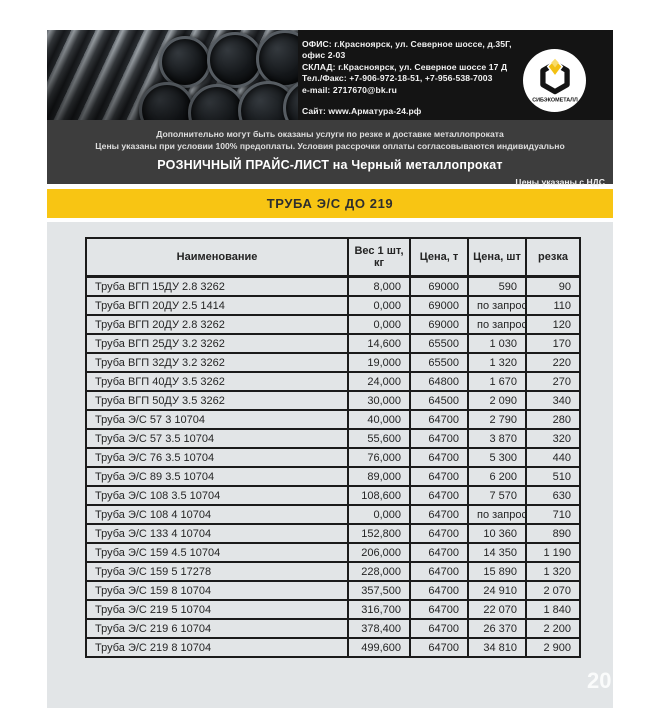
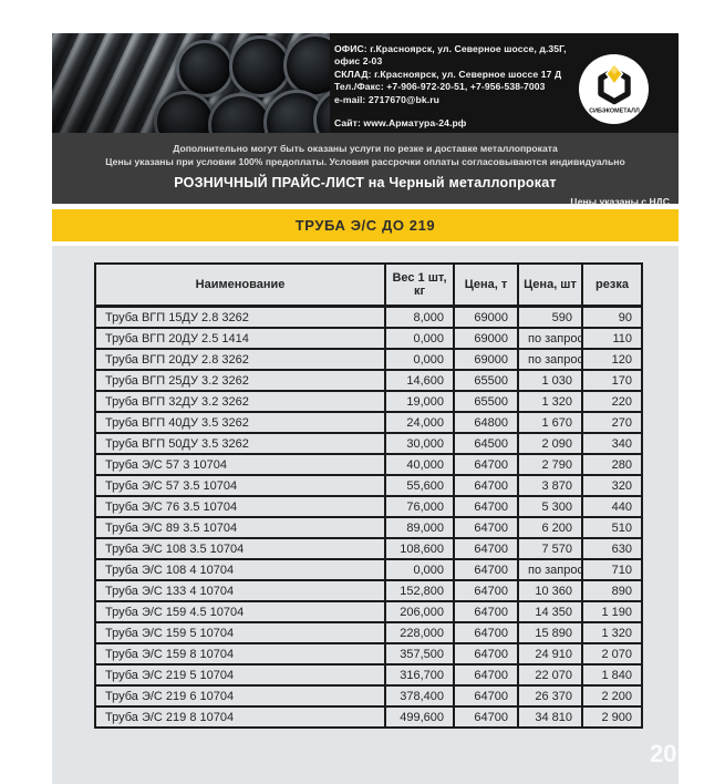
  ОФИС: г.Красноярск, ул. Северное шоссе, д.35Г, офис 2-03
  СКЛАД: г.Красноярск, ул. Северное шоссе 17 Д
- Тел./Факс: +7-906-972-18-51, +7-956-538-7003
+ Тел./Факс: +7-906-972-20-51, +7-956-538-7003
  e-mail: 2717670@bk.ru
  Сайт: www.Арматура-24.рф
  Дополнительно могут быть оказаны услуги по резке и доставке металлопроката
  Цены указаны при условии 100% предоплаты. Условия рассрочки оплаты согласовываются индивидуально
  РОЗНИЧНЫЙ ПРАЙС-ЛИСТ на Черный металлопрокат
  Цены указаны с НДС
  ТРУБА Э/С ДО 219
  Наименование	Вес 1 шт, кг	Цена, т	Цена, шт	резка
  Труба ВГП 15ДУ 2.8 3262	8,000	69000	590	90
  Труба ВГП 20ДУ 2.5 1414	0,000	69000	по запрос	110
  Труба ВГП 20ДУ 2.8 3262	0,000	69000	по запрос	120
  Труба ВГП 25ДУ 3.2 3262	14,600	65500	1 030	170
  Труба ВГП 32ДУ 3.2 3262	19,000	65500	1 320	220
  Труба ВГП 40ДУ 3.5 3262	24,000	64800	1 670	270
  Труба ВГП 50ДУ 3.5 3262	30,000	64500	2 090	340
  Труба Э/С 57 3 10704	40,000	64700	2 790	280
  Труба Э/С 57 3.5 10704	55,600	64700	3 870	320
  Труба Э/С 76 3.5 10704	76,000	64700	5 300	440
  Труба Э/С 89 3.5 10704	89,000	64700	6 200	510
  Труба Э/С 108 3.5 10704	108,600	64700	7 570	630
  Труба Э/С 108 4 10704	0,000	64700	по запрос	710
  Труба Э/С 133 4 10704	152,800	64700	10 360	890
  Труба Э/С 159 4.5 10704	206,000	64700	14 350	1 190
- Труба Э/С 159 5 17278	228,000	64700	15 890	1 320
+ Труба Э/С 159 5 10704	228,000	64700	15 890	1 320
  Труба Э/С 159 8 10704	357,500	64700	24 910	2 070
  Труба Э/С 219 5 10704	316,700	64700	22 070	1 840
  Труба Э/С 219 6 10704	378,400	64700	26 370	2 200
  Труба Э/С 219 8 10704	499,600	64700	34 810	2 900
  20
